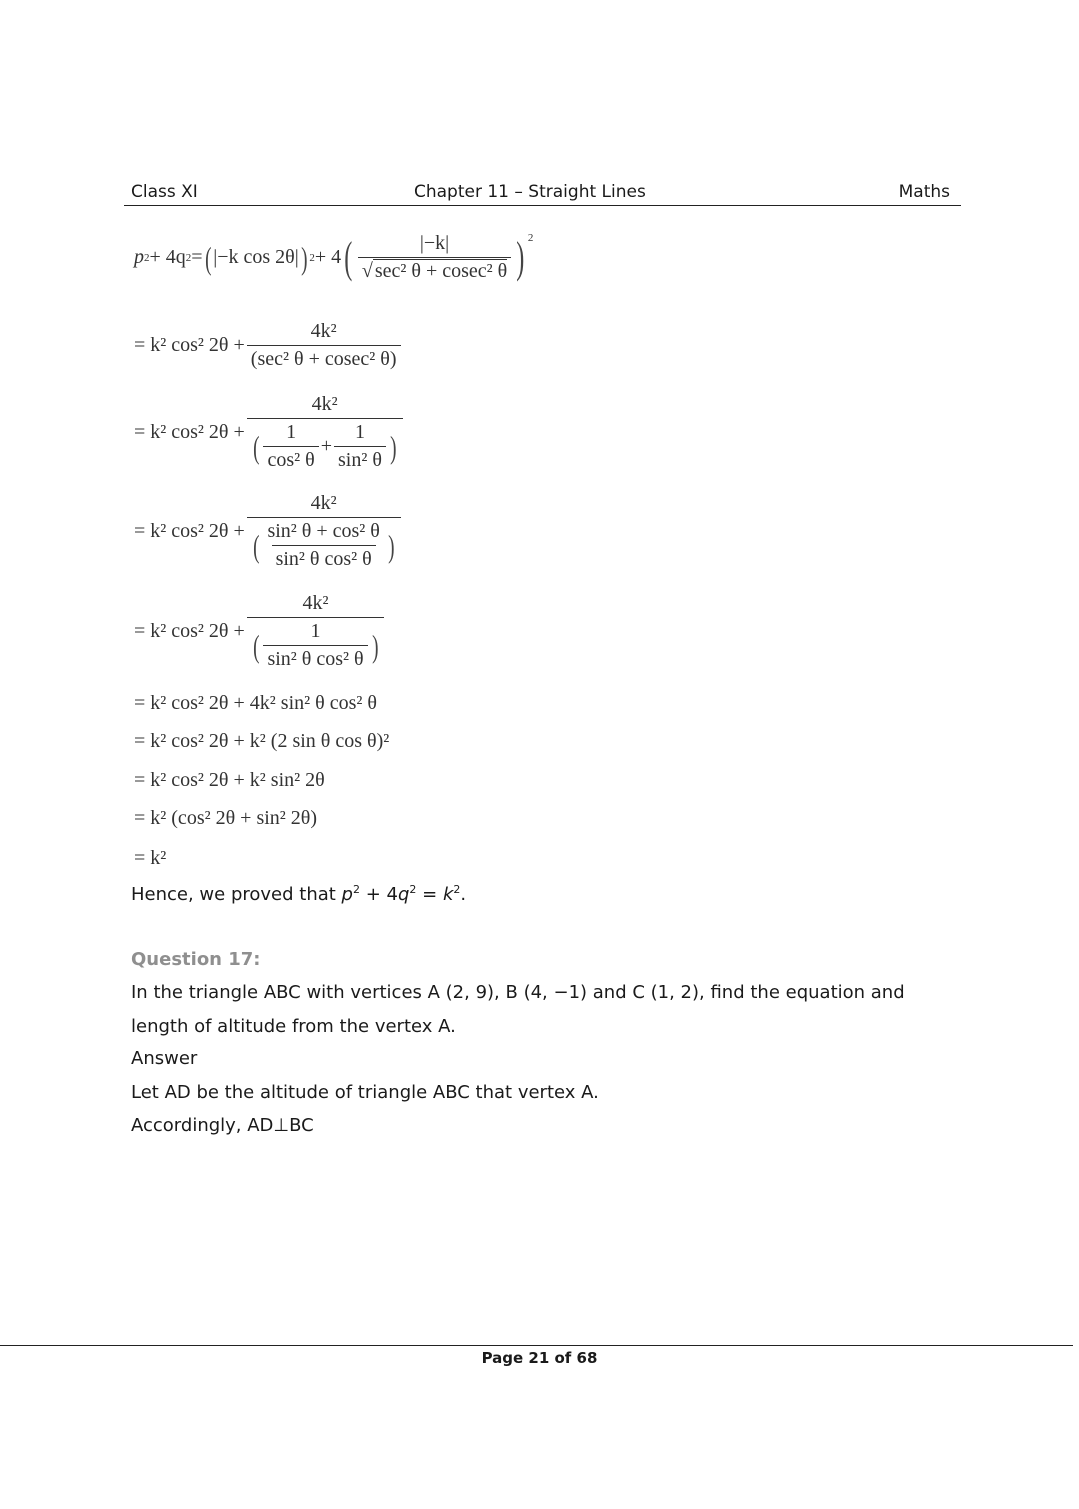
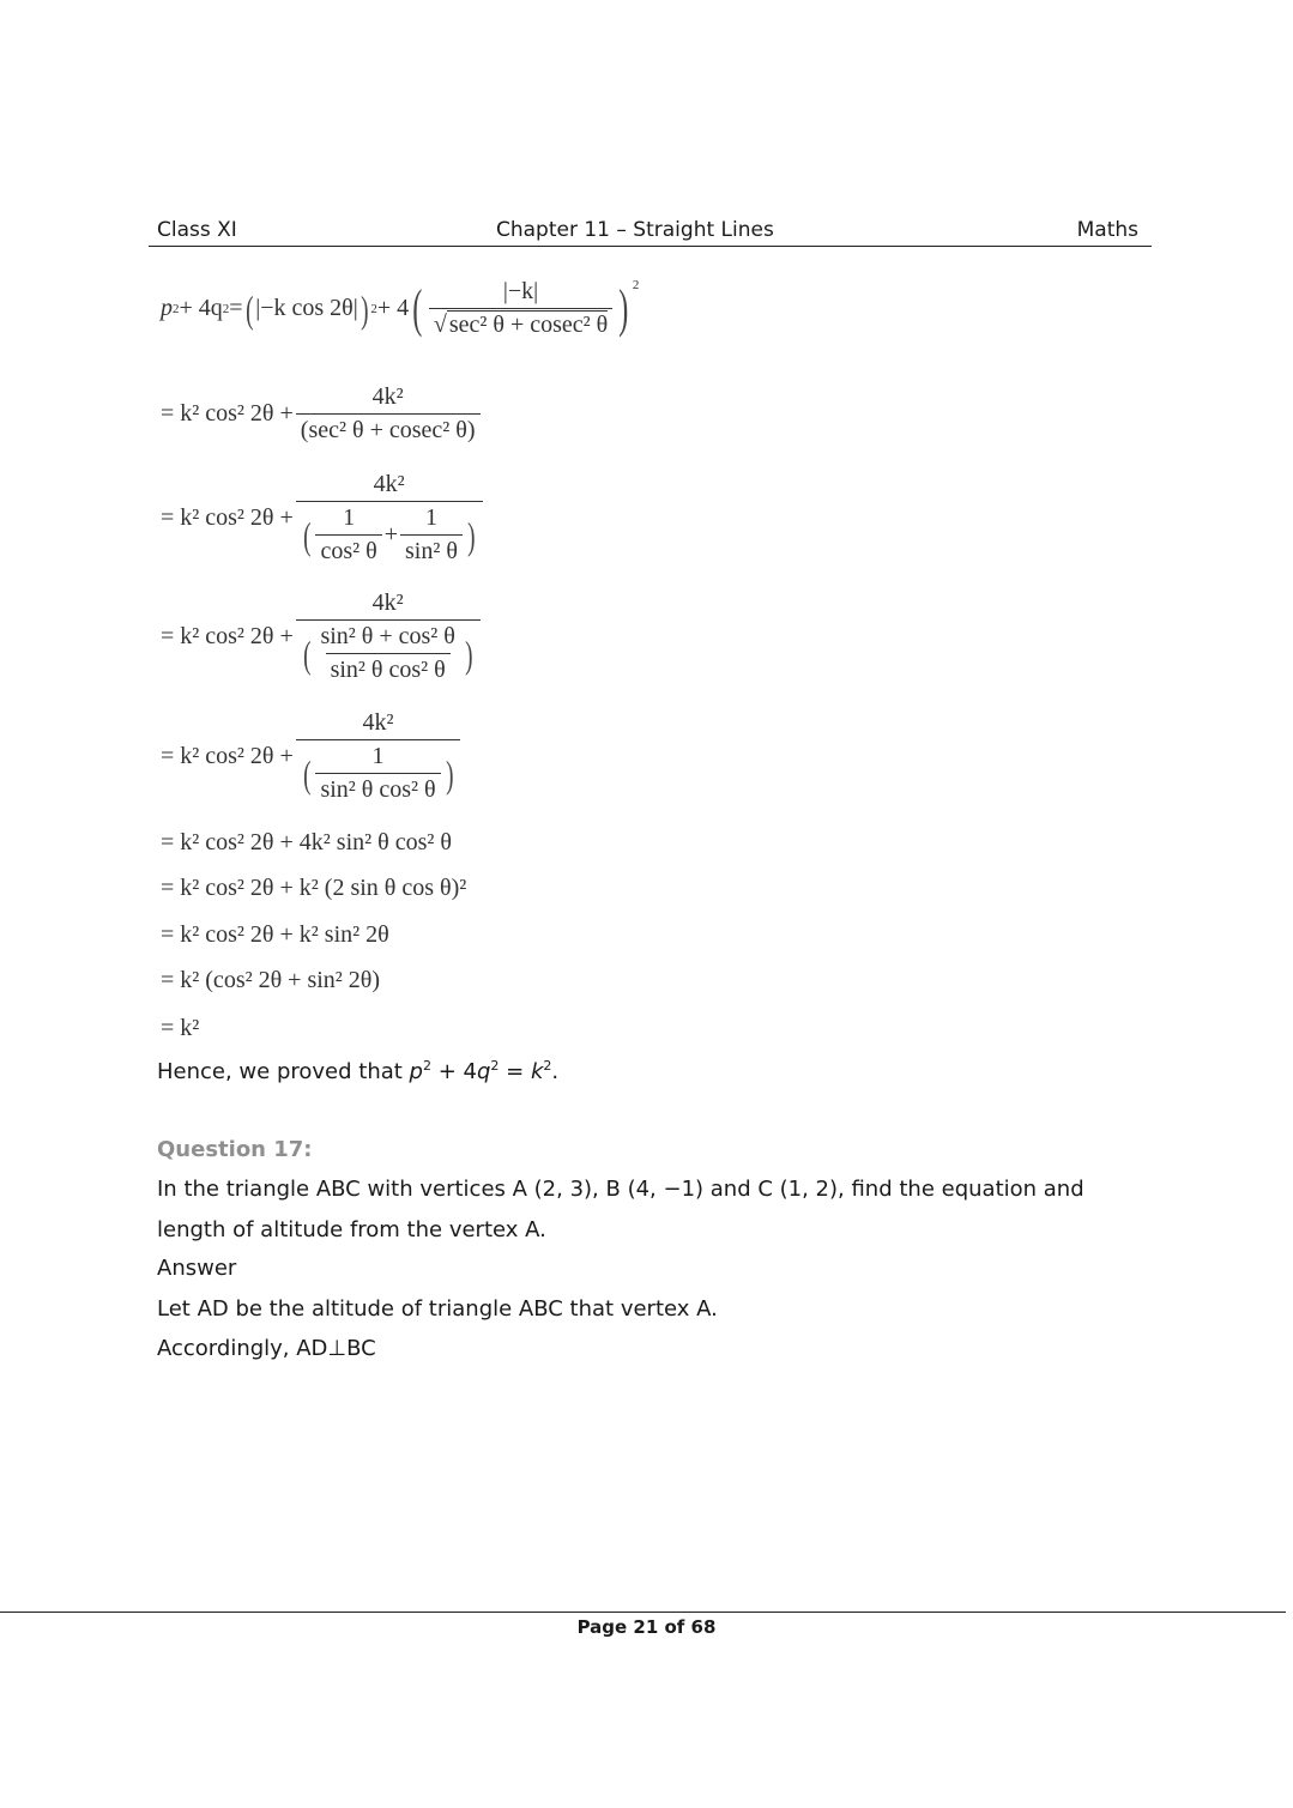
  Class XI
  Chapter 11 – Straight Lines
  Maths
  p
  2
  + 4q
  2
  =
  (
  |−k cos 2θ|
  )
  2
  + 4
  (
  |−k|
  √sec² θ + cosec² θ
  )
  2
  = k² cos² 2θ +
  4k²
  (sec² θ + cosec² θ)
  = k² cos² 2θ +
  4k²
  (
  1
  cos² θ
  +
  1
  sin² θ
  )
  = k² cos² 2θ +
  4k²
  (
  sin² θ + cos² θ
  sin² θ cos² θ
  )
  = k² cos² 2θ +
  4k²
  (
  1
  sin² θ cos² θ
  )
  = k² cos² 2θ + 4k² sin² θ cos² θ
  = k² cos² 2θ + k² (2 sin θ cos θ)²
  = k² cos² 2θ + k² sin² 2θ
  = k² (cos² 2θ + sin² 2θ)
  = k²
  Hence, we proved that p2 + 4q2 = k2.
  Question 17:
- In the triangle ABC with vertices A (2, 9), B (4, −1) and C (1, 2), find the equation and
+ In the triangle ABC with vertices A (2, 3), B (4, −1) and C (1, 2), find the equation and
  length of altitude from the vertex A.
  Answer
  Let AD be the altitude of triangle ABC that vertex A.
  Accordingly, AD⊥BC
  Page 21 of 68
